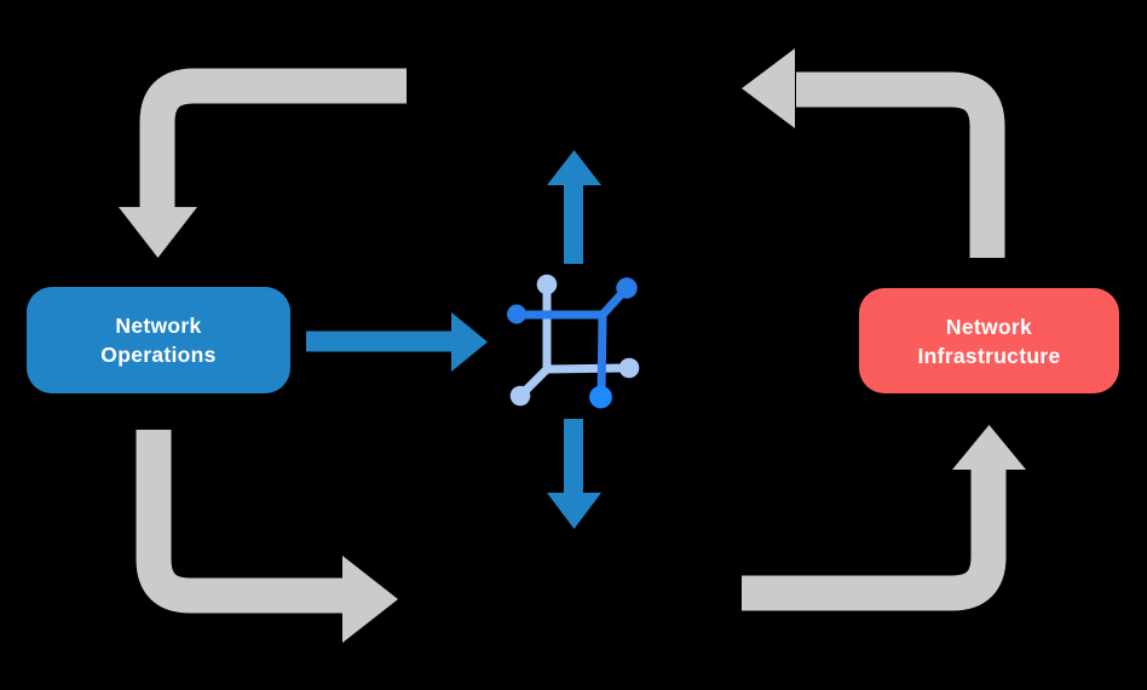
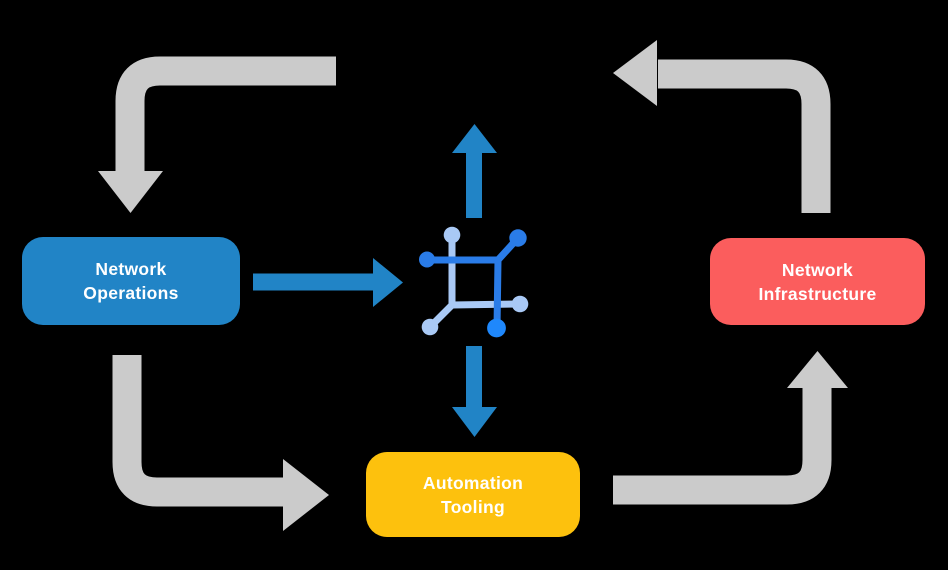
  Network
  Operations
  Network
  Infrastructure
+ Automation
+ Tooling
